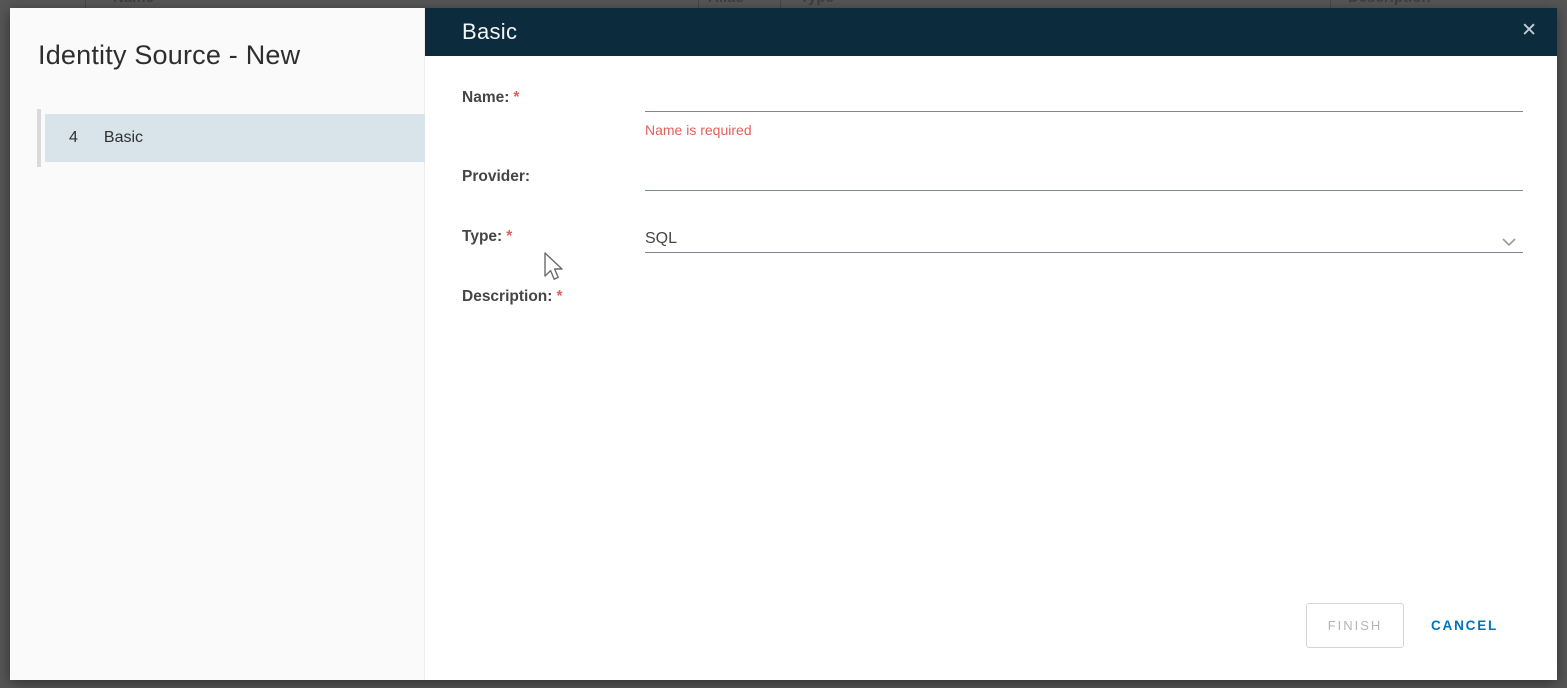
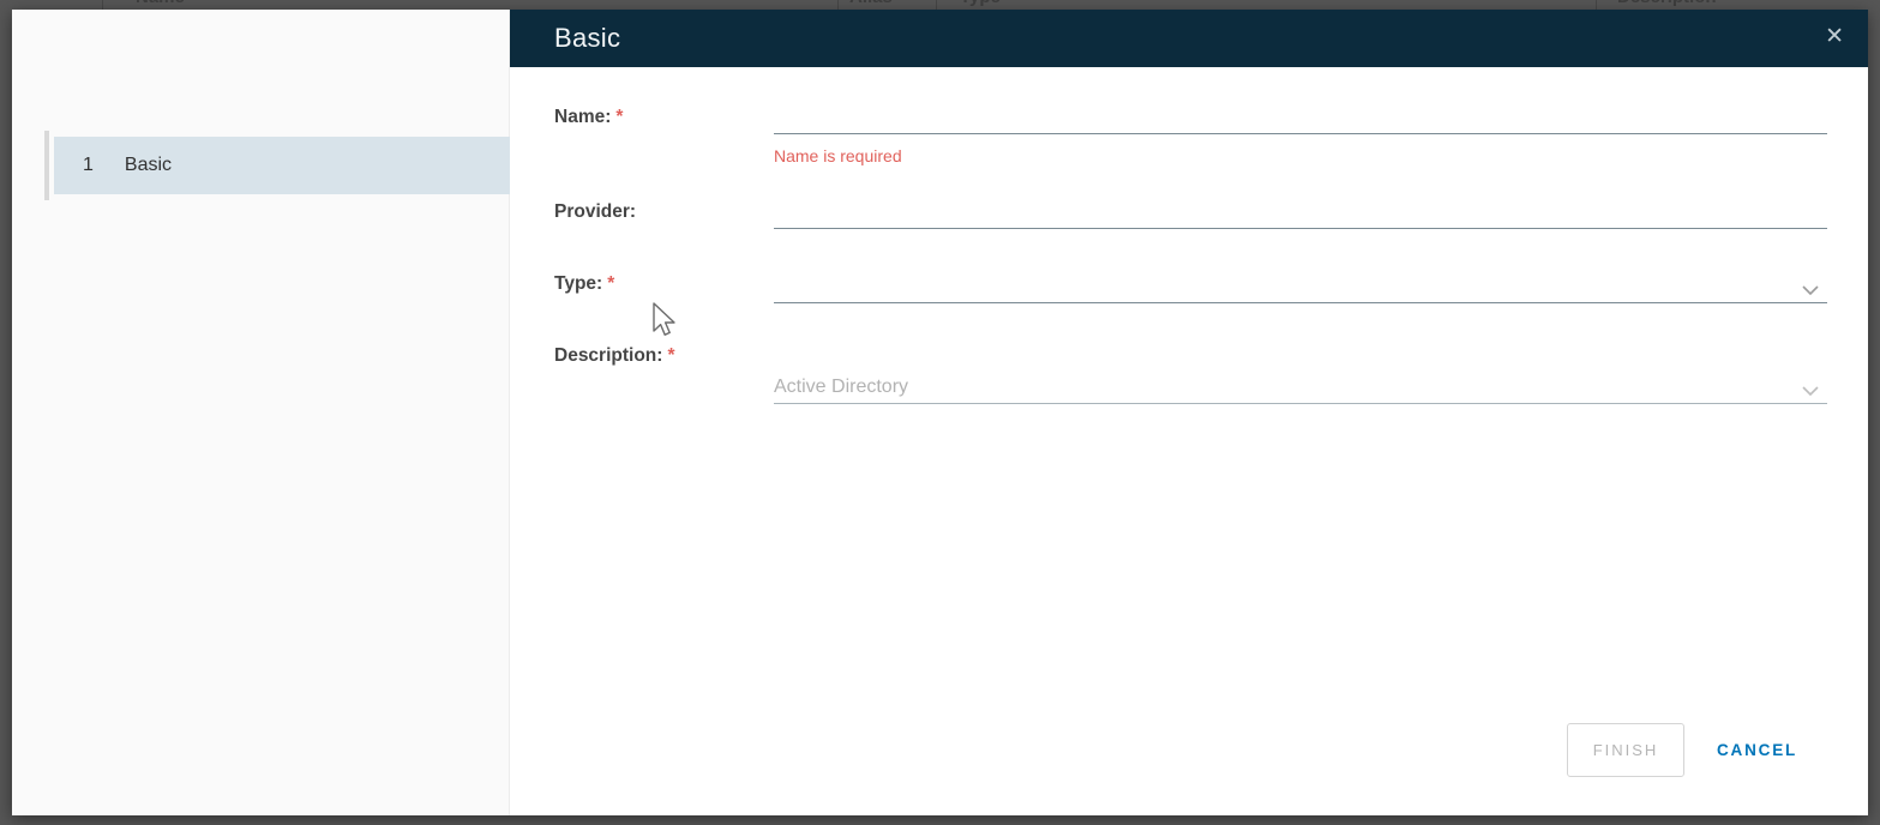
- Identity Source - New
- 4
+ 1
  Basic
  Basic
  ✕
  Name: *
  Name is required
  Provider:
  Type: *
- SQL
  Description: *
+ Active Directory
  FINISH
  CANCEL
